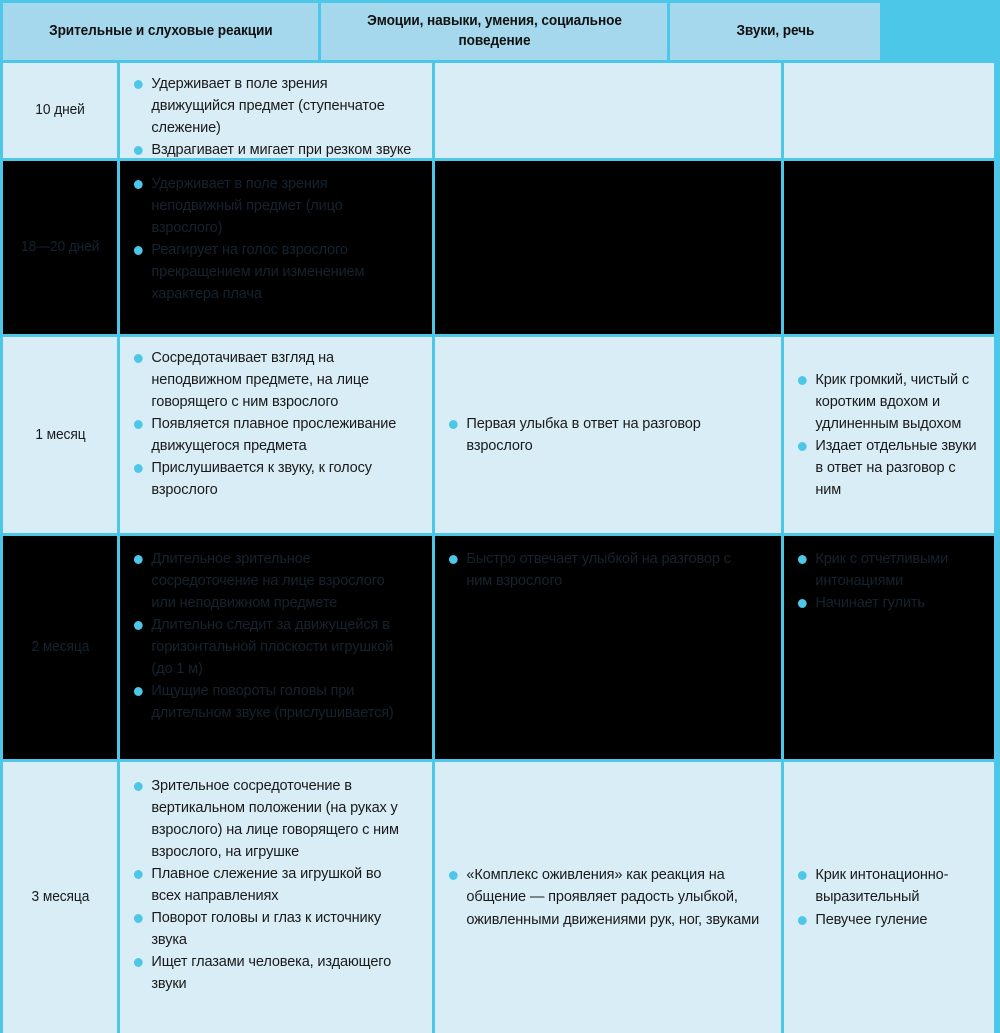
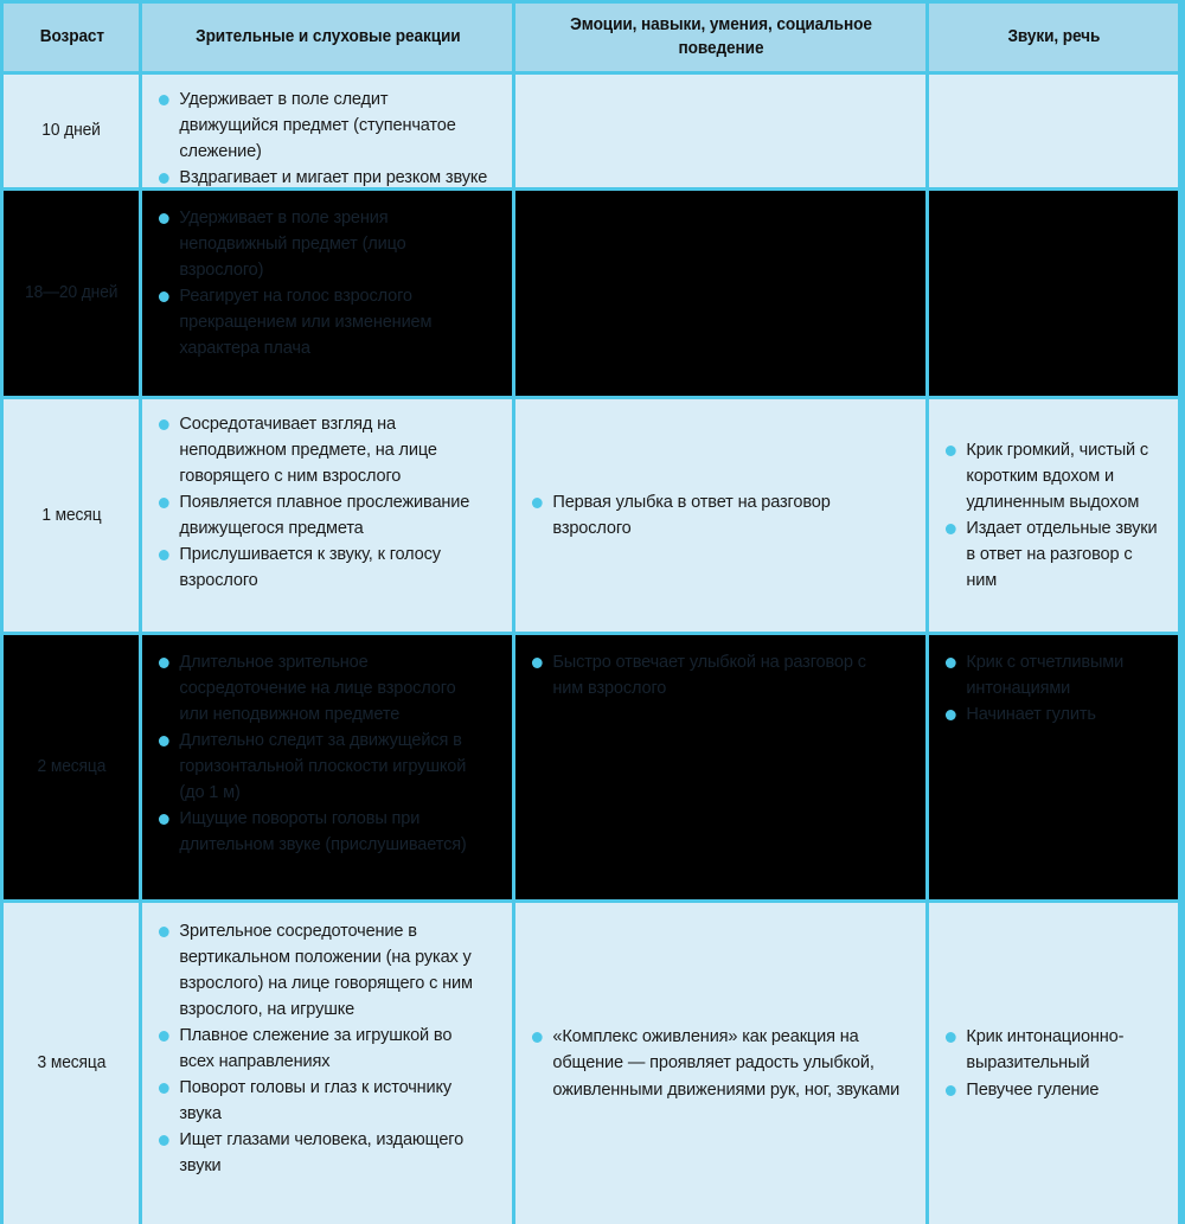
+ Возраст
  Зрительные и слуховые реакции
  Эмоции, навыки, умения, социальное поведение
  Звуки, речь
  10 дней
- Удерживает в поле зрения движущийся предмет (ступенчатое слежение)
+ Удерживает в поле следит движущийся предмет (ступенчатое слежение)
  Вздрагивает и мигает при резком звуке
  18—20 дней
  Удерживает в поле зрения неподвижный предмет (лицо взрослого)
  Реагирует на голос взрослого прекращением или изменением характера плача
  1 месяц
  Сосредотачивает взгляд на неподвижном предмете, на лице говорящего с ним взрослого
  Появляется плавное прослеживание движущегося предмета
  Прислушивается к звуку, к голосу взрослого
  Первая улыбка в ответ на разговор взрослого
  Крик громкий, чистый с коротким вдохом и удлиненным выдохом
  Издает отдельные звуки в ответ на разговор с ним
  2 месяца
  Длительное зрительное сосредоточение на лице взрослого или неподвижном предмете
  Длительно следит за движущейся в горизонтальной плоскости игрушкой (до 1 м)
  Ищущие повороты головы при длительном звуке (прислушивается)
  Быстро отвечает улыбкой на разговор с ним взрослого
  Крик с отчетливыми интонациями
  Начинает гулить
  3 месяца
  Зрительное сосредоточение в вертикальном положении (на руках у взрослого) на лице говорящего с ним взрослого, на игрушке
  Плавное слежение за игрушкой во всех направлениях
  Поворот головы и глаз к источнику звука
  Ищет глазами человека, издающего звуки
  «Комплекс оживления» как реакция на общение — проявляет радость улыбкой, оживленными движениями рук, ног, звуками
  Крик интонационно-выразительный
  Певучее гуление
